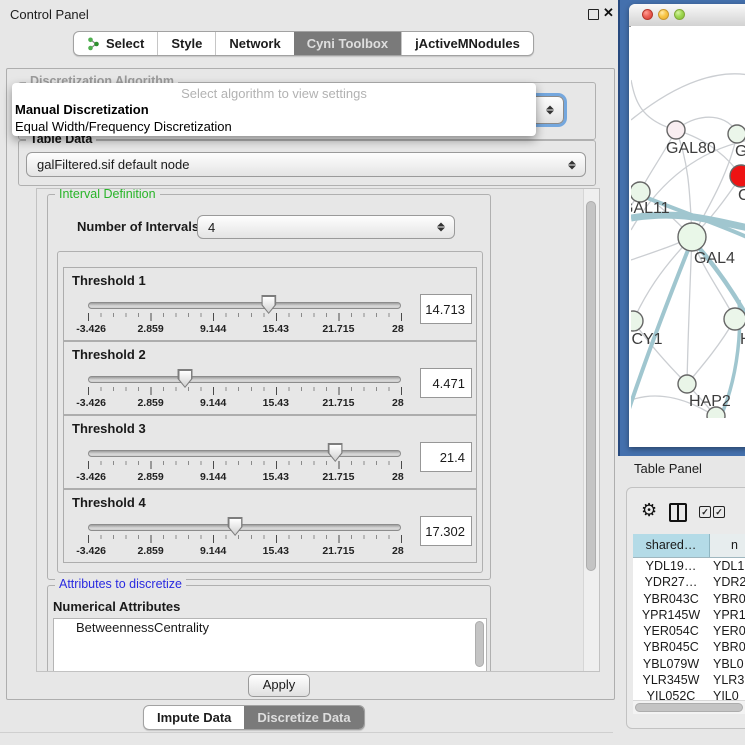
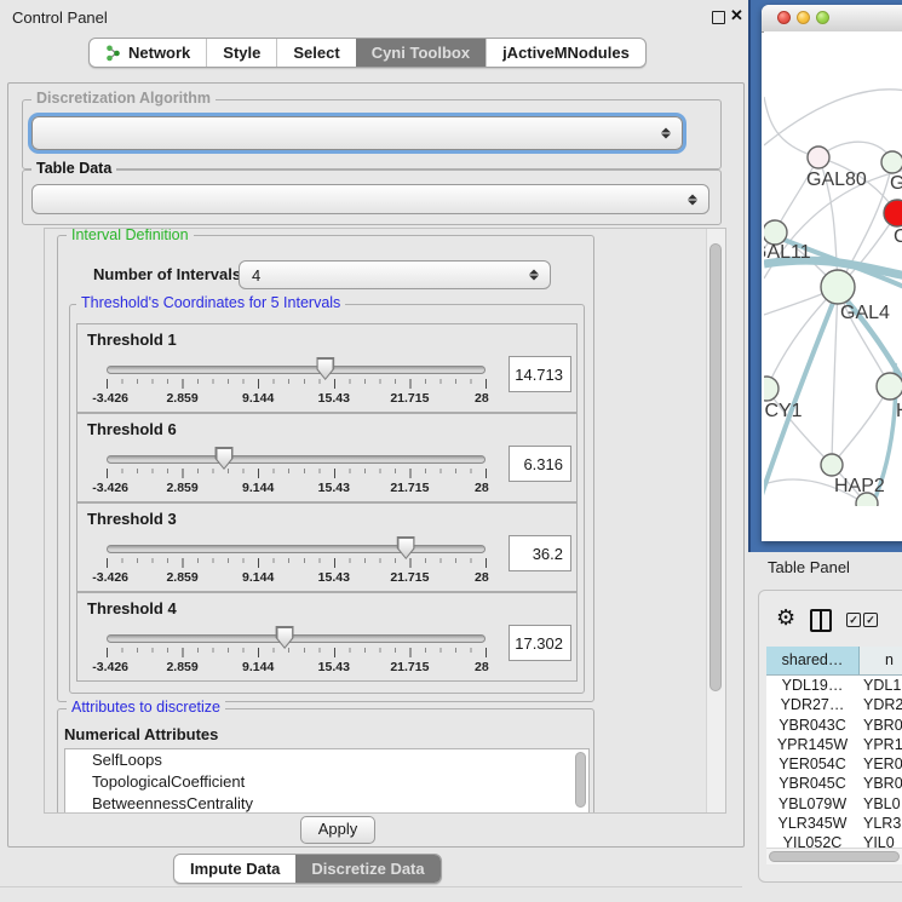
  Control Panel
  ✕
- Select
+ Network
  Style
- Network
+ Select
  Cyni Toolbox
  jActiveMNodules
  Discretization Algorithm
  Table Data
- galFiltered.sif default node
  Interval Definition
  Number of Intervals
  4
+ Threshold's Coordinates for 5 Intervals
  Threshold 1
  -3.426
  2.859
  9.144
  15.43
  21.715
  28
  14.713
- Threshold 2
+ Threshold 6
  -3.426
  2.859
  9.144
  15.43
  21.715
  28
- 4.471
+ 6.316
  Threshold 3
  -3.426
  2.859
  9.144
  15.43
  21.715
  28
- 21.4
+ 36.2
  Threshold 4
  -3.426
  2.859
  9.144
  15.43
  21.715
  28
  17.302
  Attributes to discretize
  Numerical Attributes
+ SelfLoops
+ TopologicalCoefficient
  BetweennessCentrality
- Select algorithm to view settings
- Manual Discretization
- Equal Width/Frequency Discretization
  Apply
  Impute Data
  Discretize Data
  GAL80
  AL11
  C
  GAL4
  CY1
  HAP2
  Table Panel
  ⚙
  ✓
  ✓
  shared…
  n
  YDL19…
  YDL1
  YDR27…
  YDR2
  YBR043C
  YBR0
  YPR145W
  YPR1
  YER054C
  YER0
  YBR045C
  YBR0
  YBL079W
  YBL0
  YLR345W
  YLR3
  YIL052C
  YIL0
